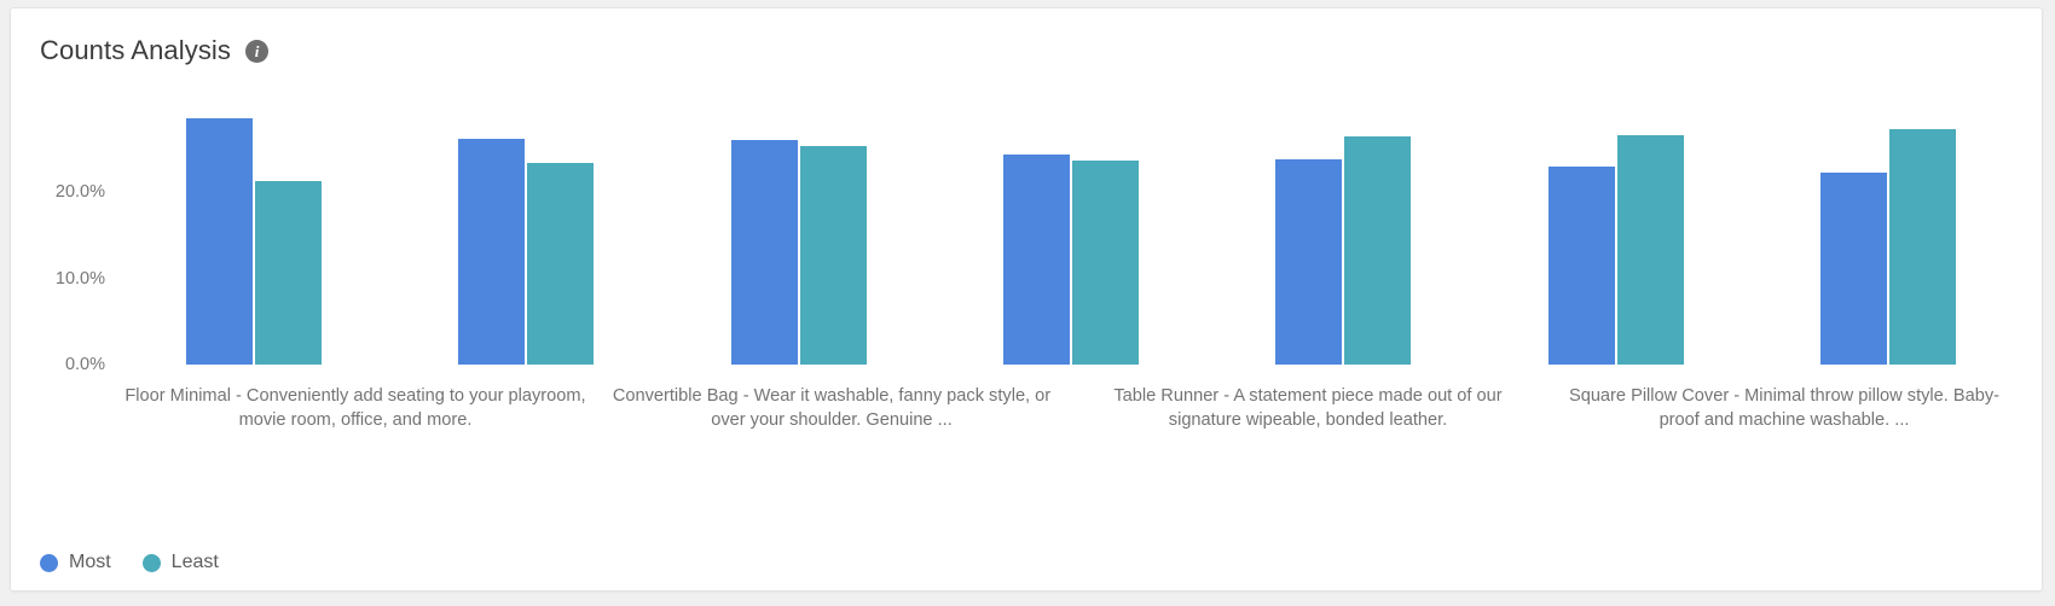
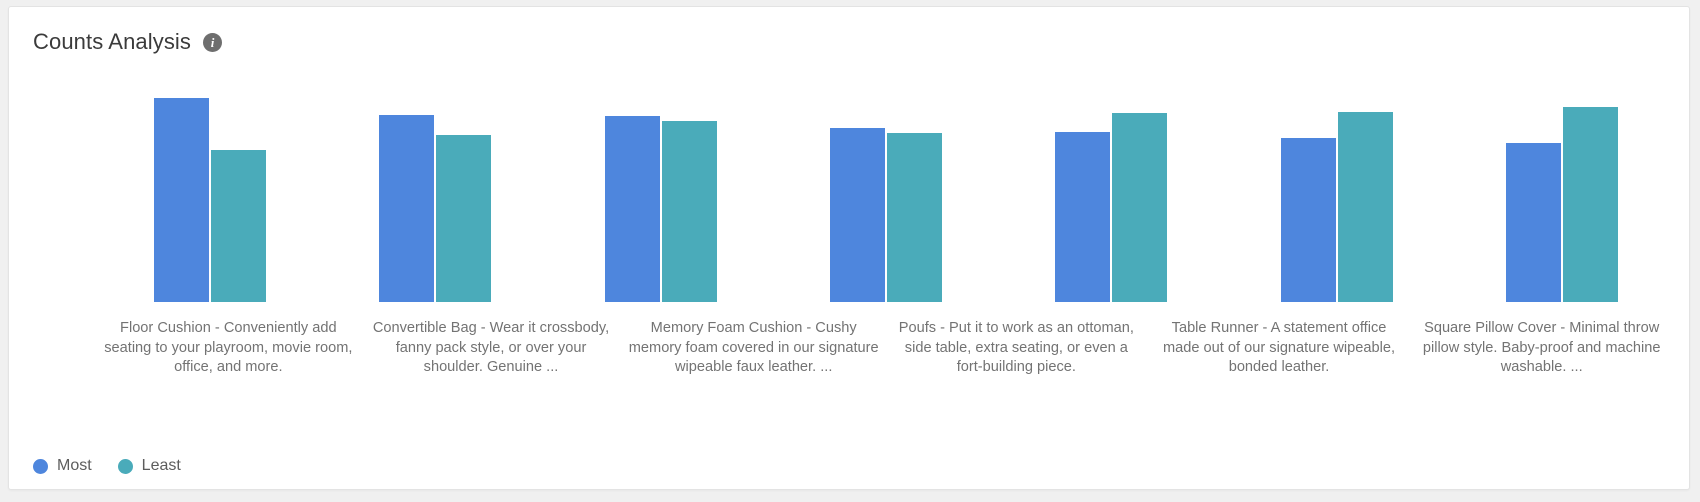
  Counts Analysis
  i
- 0.0%
- 10.0%
- 20.0%
- Floor Minimal - Conveniently add seating to your playroom, movie room, office, and more.
+ Floor Cushion - Conveniently add seating to your playroom, movie room, office, and more.
- Convertible Bag - Wear it washable, fanny pack style, or over your shoulder. Genuine ...
+ Convertible Bag - Wear it crossbody, fanny pack style, or over your shoulder. Genuine ...
+ Memory Foam Cushion - Cushy memory foam covered in our signature wipeable faux leather. ...
+ Poufs - Put it to work as an ottoman, side table, extra seating, or even a fort-building piece.
- Table Runner - A statement piece made out of our signature wipeable, bonded leather.
+ Table Runner - A statement office made out of our signature wipeable, bonded leather.
  Square Pillow Cover - Minimal throw pillow style. Baby-proof and machine washable. ...
  Most
  Least
